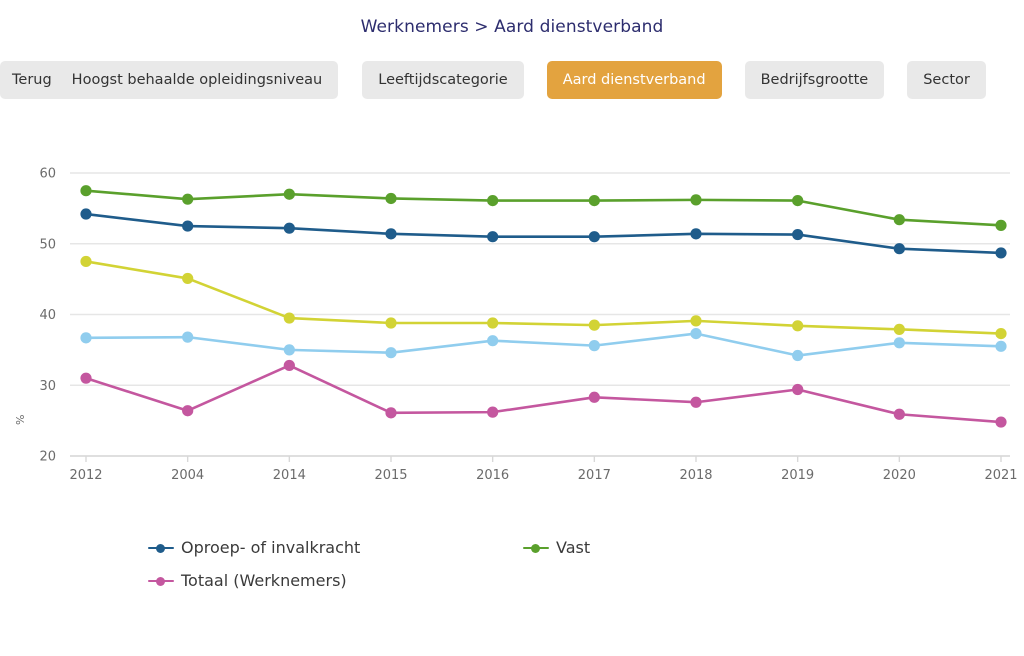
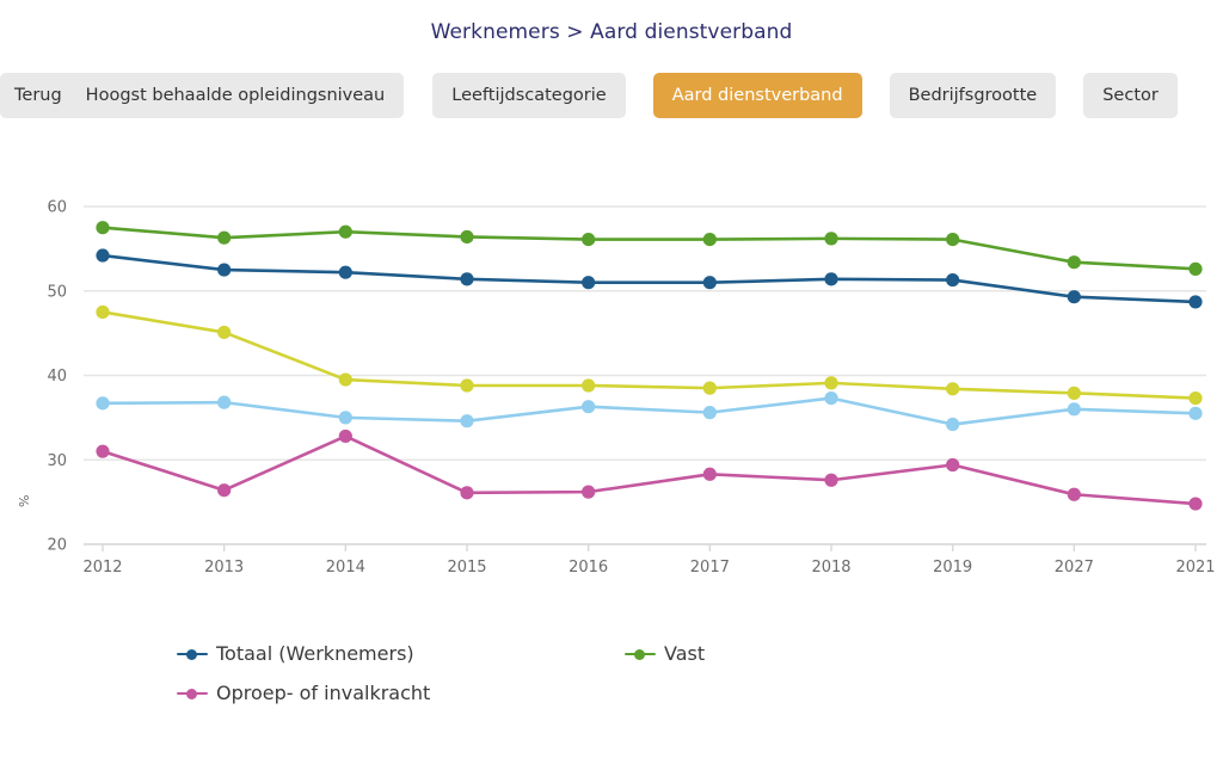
  Werknemers > Aard dienstverband
  Terug
  Hoogst behaalde opleidingsniveau
  Leeftijdscategorie
  Aard dienstverband
  Bedrijfsgrootte
  Sector
  20
  30
  40
  50
  60
  2012
- 2004
+ 2013
  2014
  2015
  2016
  2017
  2018
  2019
- 2020
+ 2027
  2021
- Oproep- of invalkracht
+ Totaal (Werknemers)
  Vast
- Totaal (Werknemers)
+ Oproep- of invalkracht
